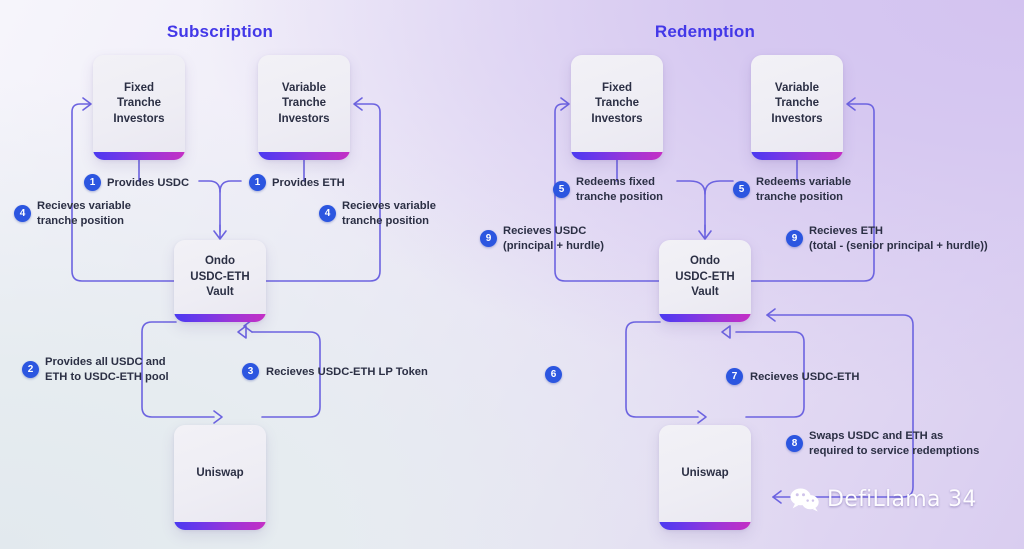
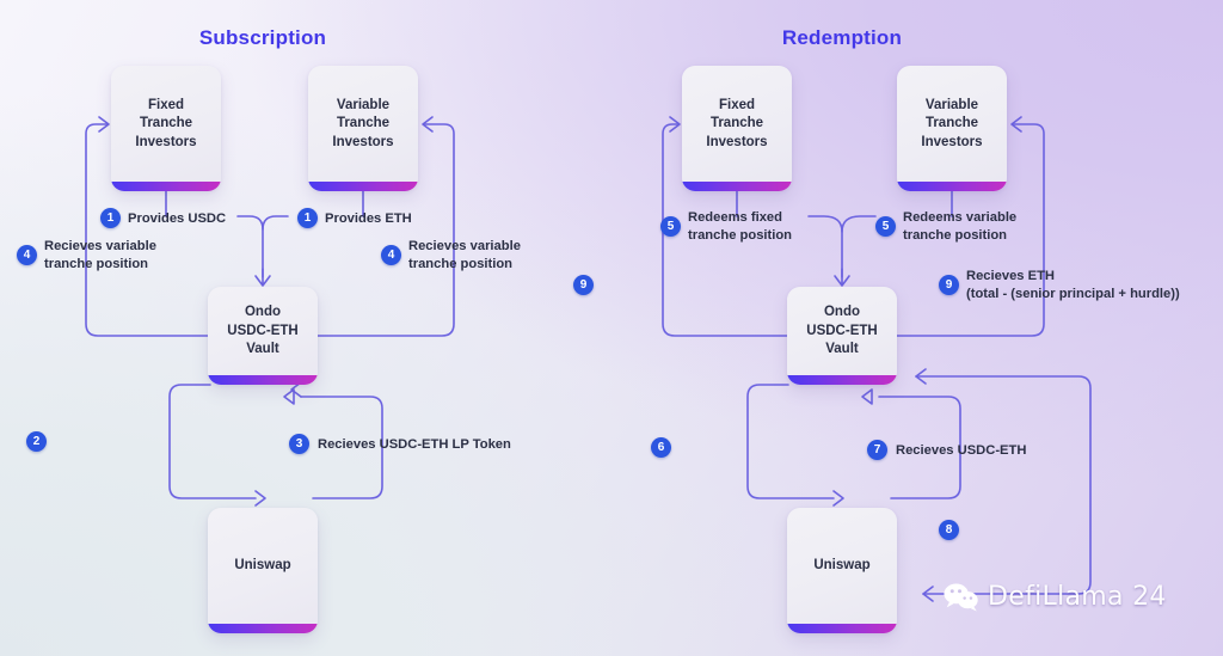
  Subscription
  Fixed
  Tranche
  Investors
  Variable
  Tranche
  Investors
  Ondo
  USDC-ETH
  Vault
  Uniswap
  1
  Provides USDC
  1
  Provides ETH
  4
  Recieves variable
  tranche position
  4
  Recieves variable
  tranche position
  2
- Provides all USDC and
- ETH to USDC-ETH pool
  3
  Recieves USDC-ETH LP Token
  Redemption
  Fixed
  Tranche
  Investors
  Variable
  Tranche
  Investors
  Ondo
  USDC-ETH
  Vault
  Uniswap
  5
  Redeems fixed
  tranche position
  5
  Redeems variable
  tranche position
  9
- Recieves USDC
- (principal + hurdle)
  9
  Recieves ETH
  (total - (senior principal + hurdle))
  6
  7
  Recieves USDC-ETH
  8
- Swaps USDC and ETH as
- required to service redemptions
- DefiLlama 34
+ DefiLlama 24
